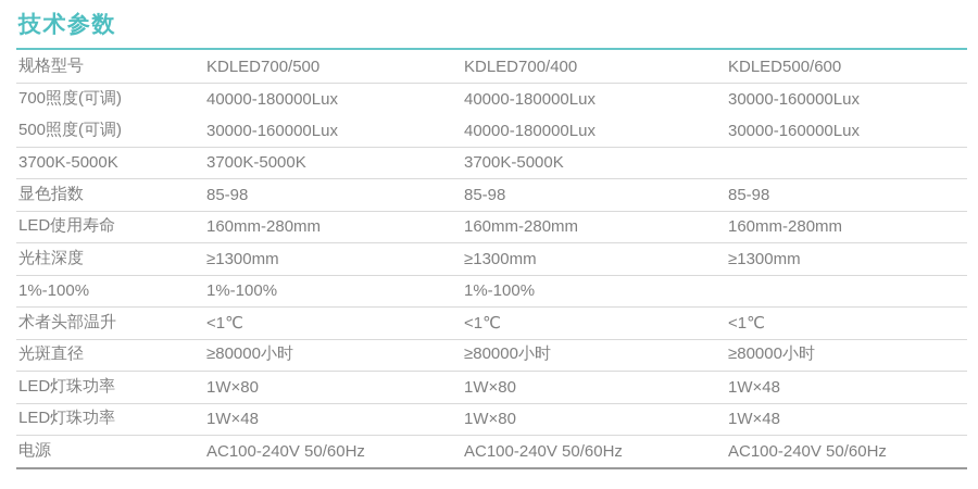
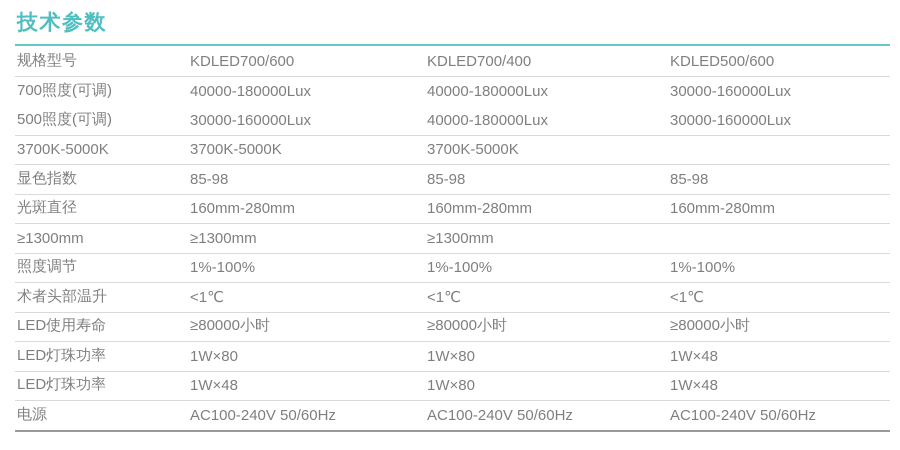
  技术参数
  规格型号
- KDLED700/500
+ KDLED700/600
  KDLED700/400
  KDLED500/600
  700照度(可调)
  40000-180000Lux
  40000-180000Lux
  30000-160000Lux
  500照度(可调)
  30000-160000Lux
  40000-180000Lux
  30000-160000Lux
  3700K-5000K
  3700K-5000K
  3700K-5000K
  显色指数
  85-98
  85-98
  85-98
- LED使用寿命
+ 光斑直径
  160mm-280mm
  160mm-280mm
  160mm-280mm
- 光柱深度
  ≥1300mm
  ≥1300mm
  ≥1300mm
+ 照度调节
  1%-100%
  1%-100%
  1%-100%
  术者头部温升
  <1℃
  <1℃
  <1℃
- 光斑直径
+ LED使用寿命
  ≥80000小时
  ≥80000小时
  ≥80000小时
  LED灯珠功率
  1W×80
  1W×80
  1W×48
  LED灯珠功率
  1W×48
  1W×80
  1W×48
  电源
  AC100-240V 50/60Hz
  AC100-240V 50/60Hz
  AC100-240V 50/60Hz
